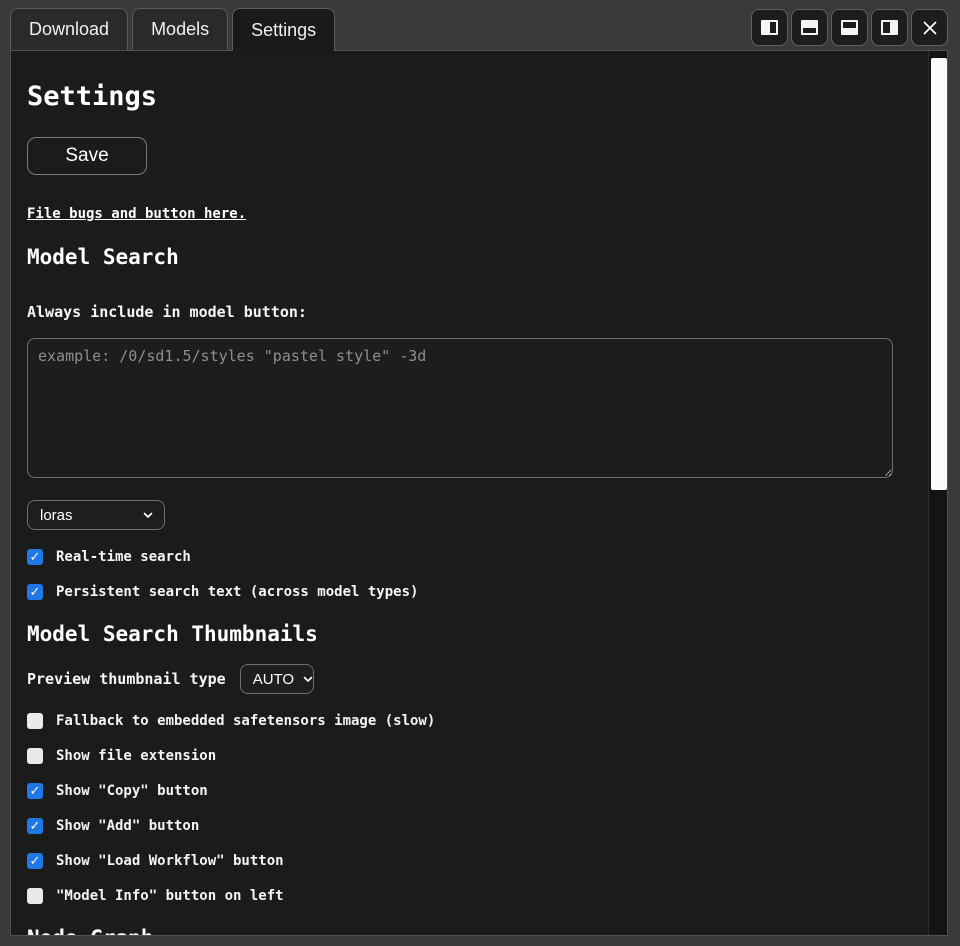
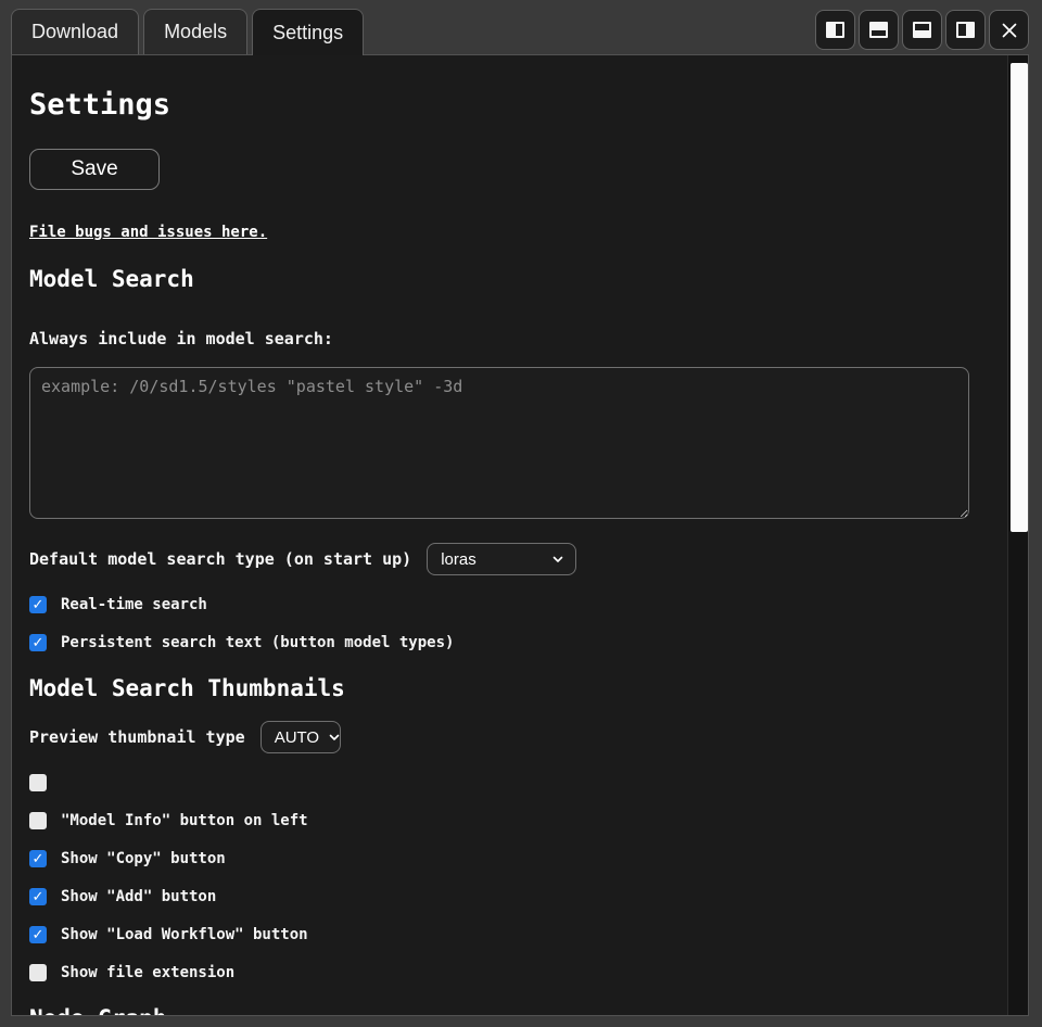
  Download
  Models
  Settings
  Settings
  Save
- File bugs and button here.
+ File bugs and issues here.
  Model Search
- Always include in model button:
+ Always include in model search:
  example: /0/sd1.5/styles "pastel style" -3d
+ Default model search type (on start up)
  loras
  Real-time search
- Persistent search text (across model types)
+ Persistent search text (button model types)
  Model Search Thumbnails
  Preview thumbnail type
  AUTO
- Fallback to embedded safetensors image (slow)
- Show file extension
+ "Model Info" button on left
  Show "Copy" button
  Show "Add" button
  Show "Load Workflow" button
- "Model Info" button on left
+ Show file extension
